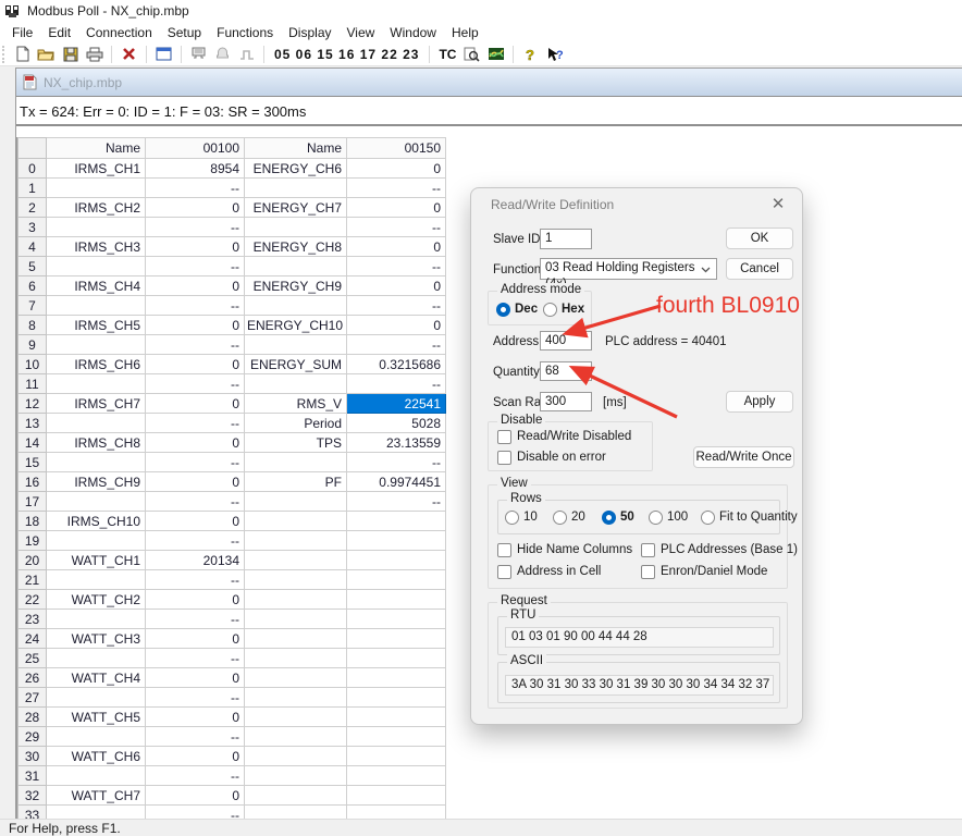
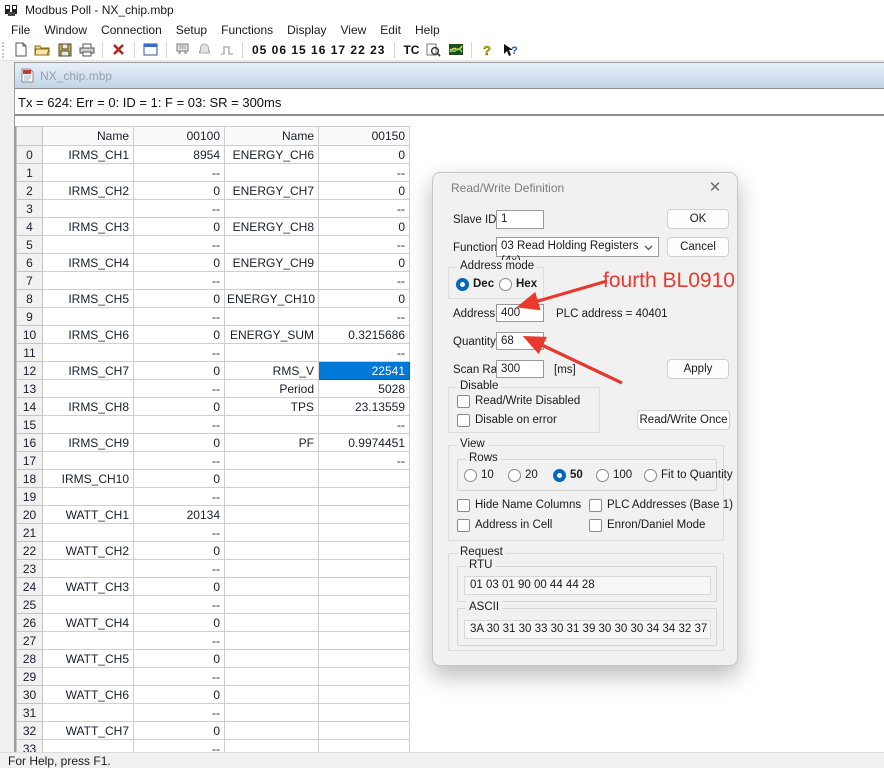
  Modbus Poll - NX_chip.mbp
  File
- Edit
+ Window
  Connection
  Setup
  Functions
  Display
  View
- Window
+ Edit
  Help
  05 06 15 16 17 22 23
  TC
  ?
  ?
  NX_chip.mbp
  Tx = 624: Err = 0: ID = 1: F = 03: SR = 300ms
  	Name	00100	Name	00150
  0	IRMS_CH1	8954	ENERGY_CH6	0
  1		--		--
  2	IRMS_CH2	0	ENERGY_CH7	0
  3		--		--
  4	IRMS_CH3	0	ENERGY_CH8	0
  5		--		--
  6	IRMS_CH4	0	ENERGY_CH9	0
  7		--		--
  8	IRMS_CH5	0	ENERGY_CH10	0
  9		--		--
  10	IRMS_CH6	0	ENERGY_SUM	0.3215686
  11		--		--
  12	IRMS_CH7	0	RMS_V	22541
  13		--	Period	5028
  14	IRMS_CH8	0	TPS	23.13559
  15		--		--
  16	IRMS_CH9	0	PF	0.9974451
  17		--		--
  18	IRMS_CH10	0
  19		--
  20	WATT_CH1	20134
  21		--
  22	WATT_CH2	0
  23		--
  24	WATT_CH3	0
  25		--
  26	WATT_CH4	0
  27		--
  28	WATT_CH5	0
  29		--
  30	WATT_CH6	0
  31		--
  32	WATT_CH7	0
  33		--
  For Help, press F1.
  Read/Write Definition
  ✕
  Slave ID
  1
  OK
  Function
  03 Read Holding Registers
  Cancel
  Address mode
  Dec
  Hex
  Address
  400
  PLC address = 40401
  Quantity
  68
  300
  [ms]
  Apply
  Disable
  Read/Write Disabled
  Disable on error
  Read/Write Once
  View
  Rows
  10
  20
  50
  100
  Fit to Quantity
  Hide Name Columns
  PLC Addresses (Base 1)
  Address in Cell
  Enron/Daniel Mode
  Request
  RTU
  01 03 01 90 00 44 44 28
  ASCII
  3A 30 31 30 33 30 31 39 30 30 30 34 34 32 37
  ourth BL0910
